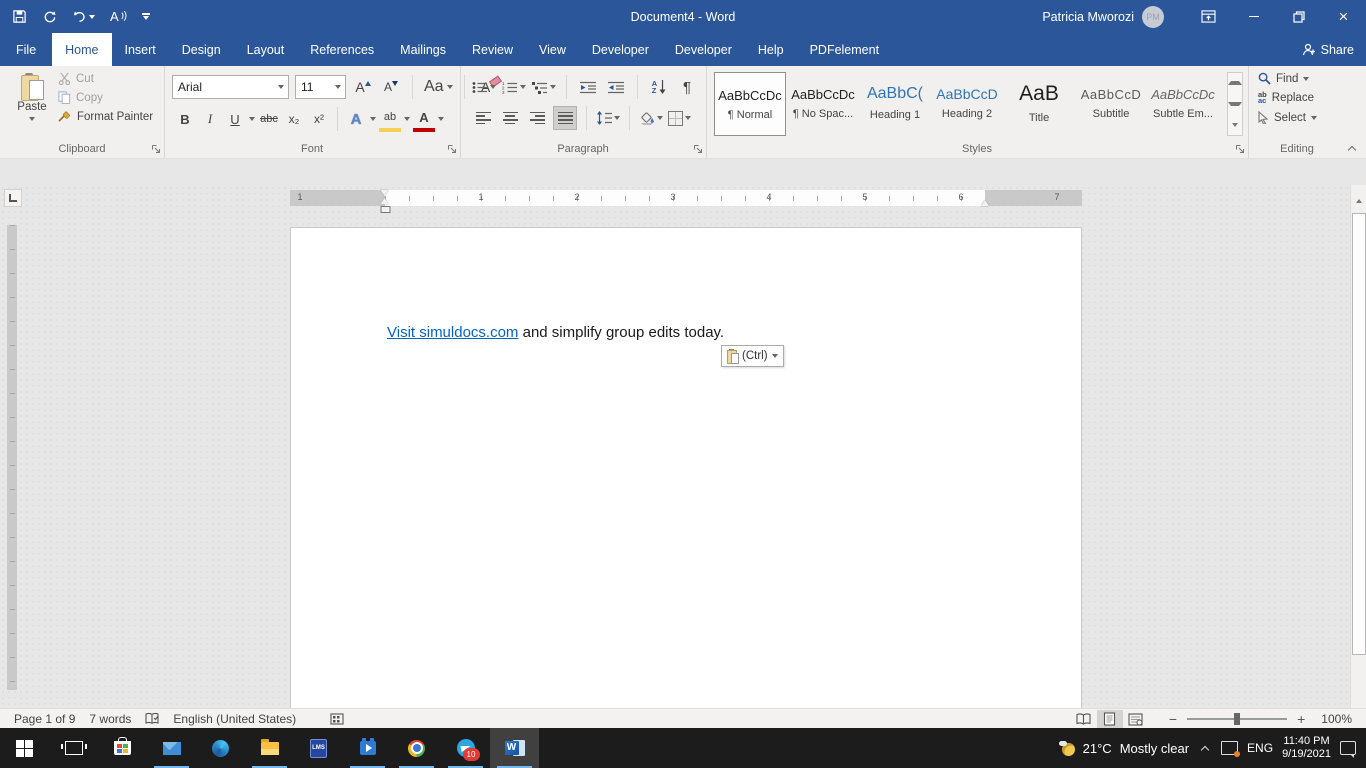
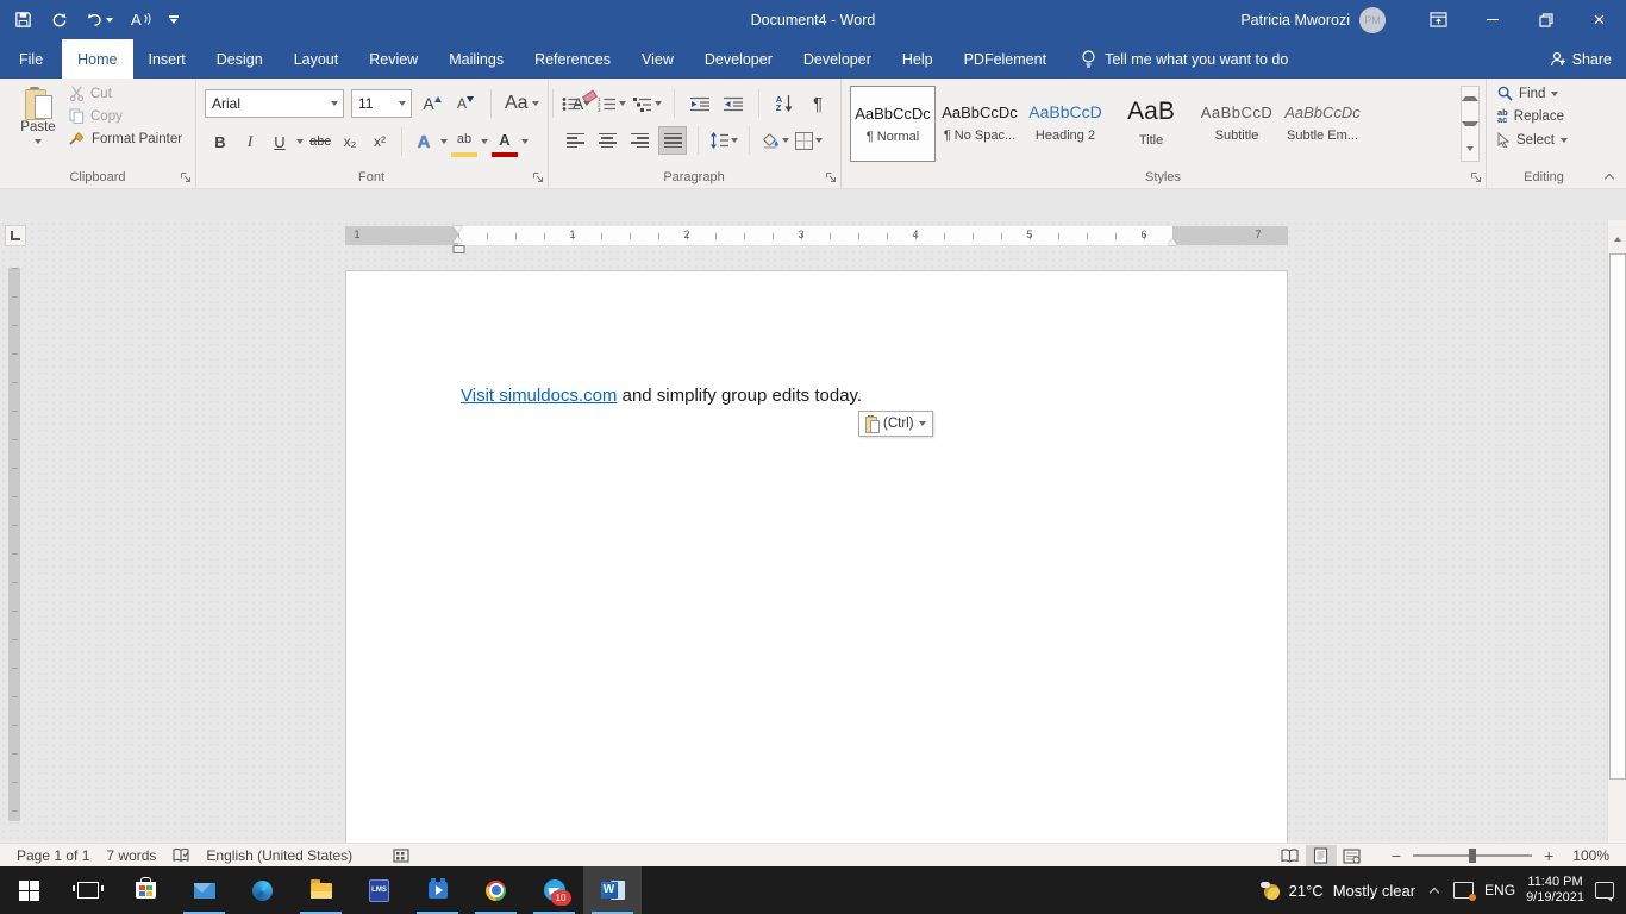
  A
  Document4 - Word
  Patricia Mworozi
  PM
  ×
  File
  Home
  Insert
  Design
  Layout
- References
+ Review
  Mailings
- Review
+ References
  View
  Developer
  Developer
  Help
  PDFelement
+ Tell me what you want to do
  Share
  Paste
  Cut
  Copy
  Format Painter
  Clipboard
  Arial
  11
  A
  A
  Aa
  B
  I
  U
  abc
  x₂
  x²
  A
  ab
  A
  Font
  A
  Z
  ¶
  Paragraph
  AaBbCcDc
  ¶ Normal
  AaBbCcDc
  ¶ No Spac...
- AaBbC(
- Heading 1
  AaBbCcD
  Heading 2
  AaB
  Title
  AaBbCcD
  Subtitle
  AaBbCcDc
  Subtle Em...
  Styles
  Find
  ab
  ac
  Replace
  Select
  Editing
  1
  1
  2
  3
  4
  5
  6
  7
  Visit simuldocs.com and simplify group edits today.
  (Ctrl)
- Page 1 of 9
+ Page 1 of 1
  7 words
  English (United States)
  −
  +
  100%
  10
  W
  21°C
  Mostly clear
  ENG
  11:40 PM
  9/19/2021
